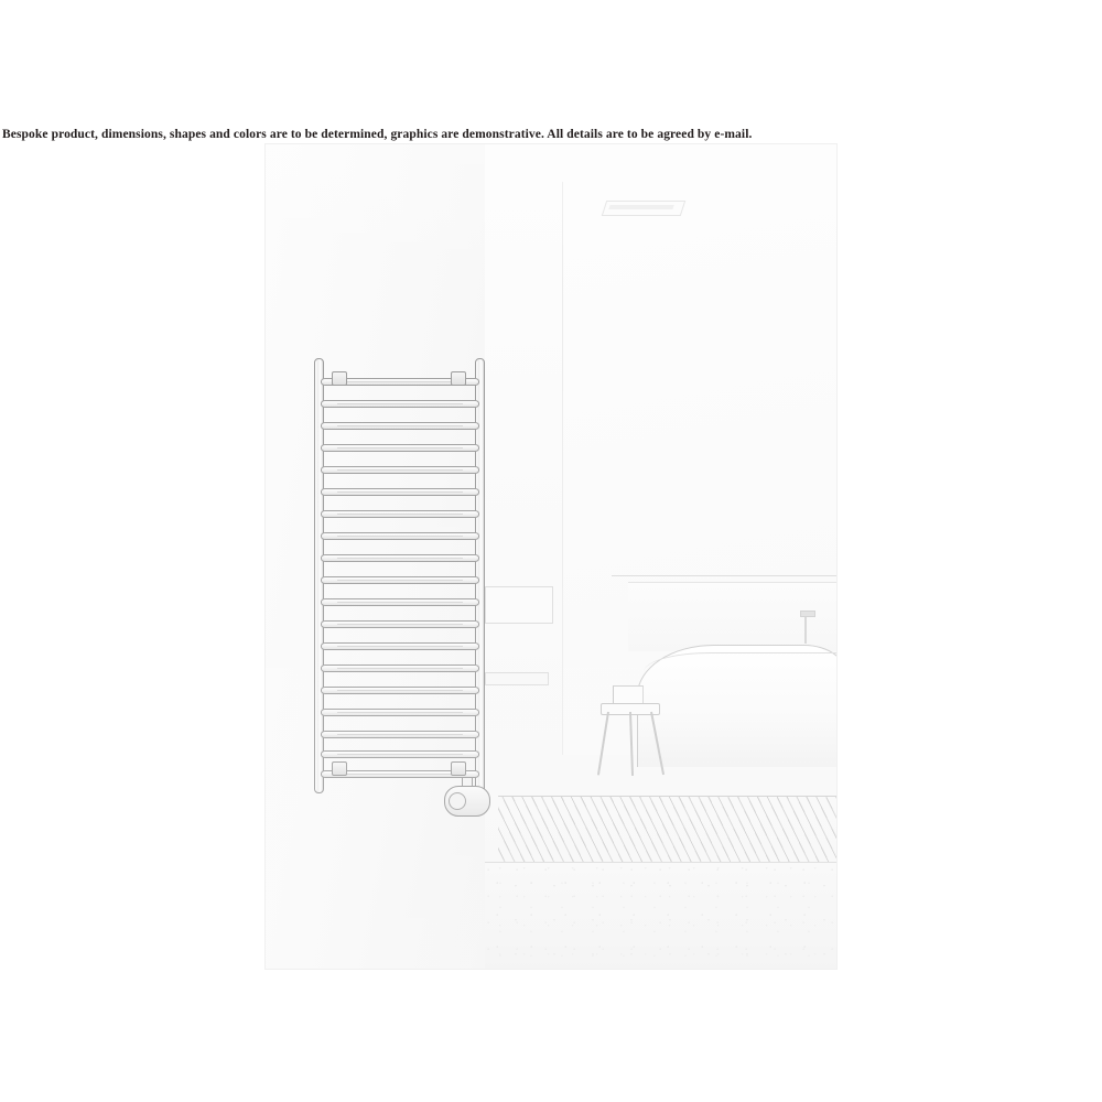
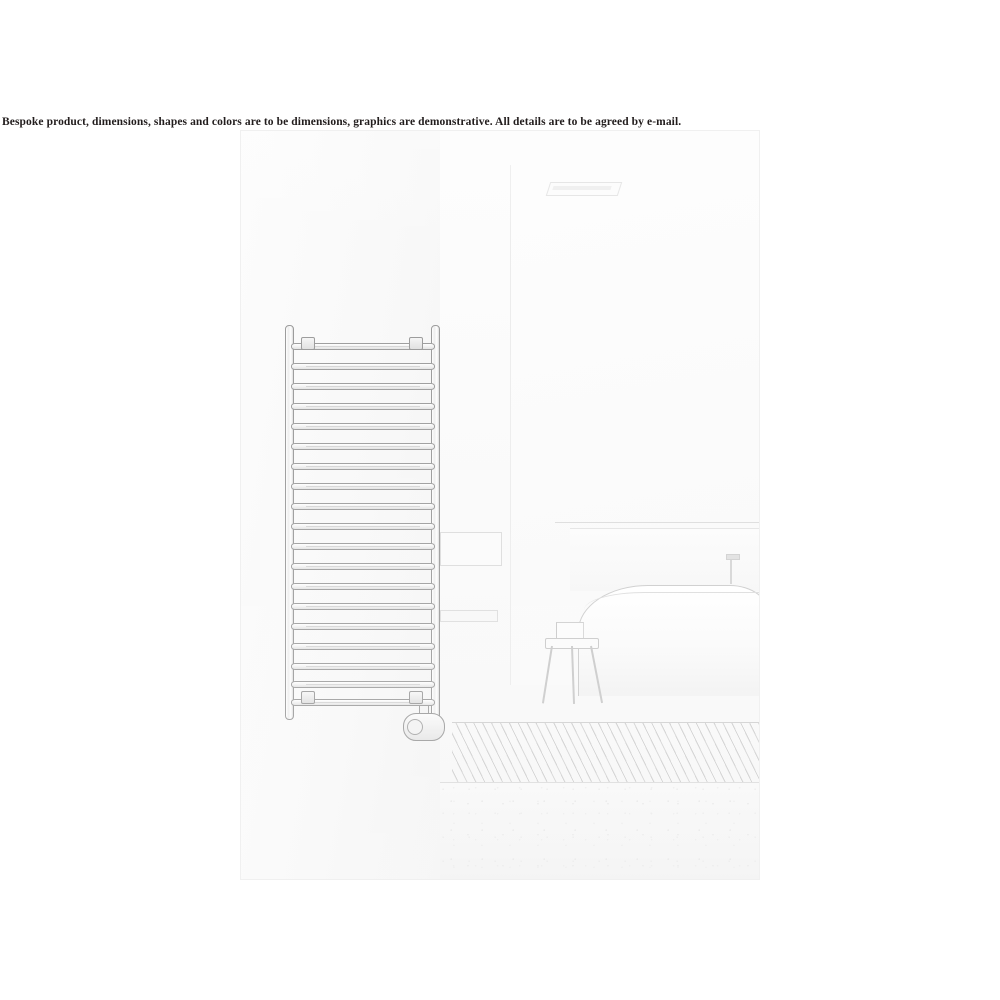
- Bespoke product, dimensions, shapes and colors are to be determined, graphics are demonstrative. All details are to be agreed by e-mail.
+ Bespoke product, dimensions, shapes and colors are to be dimensions, graphics are demonstrative. All details are to be agreed by e-mail.
